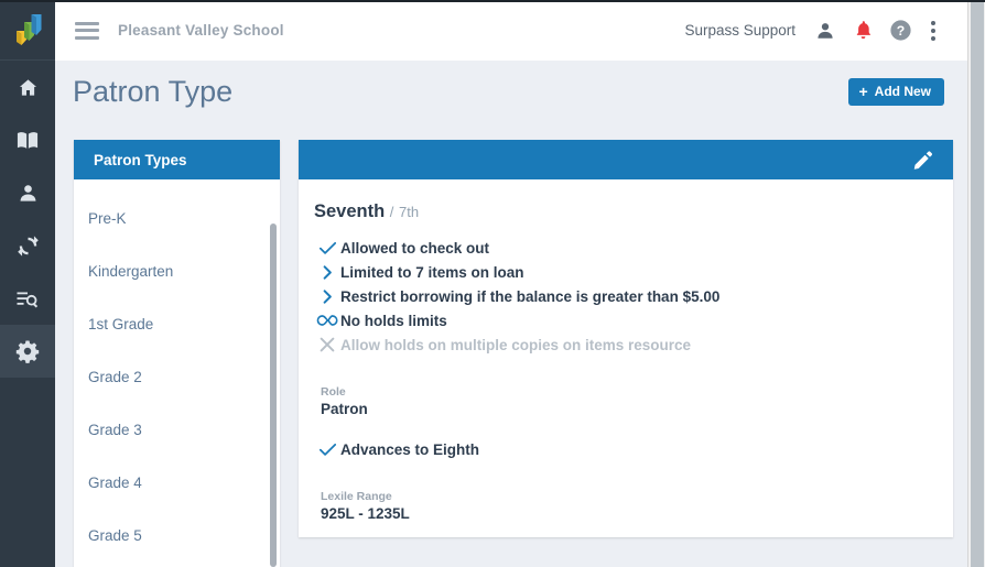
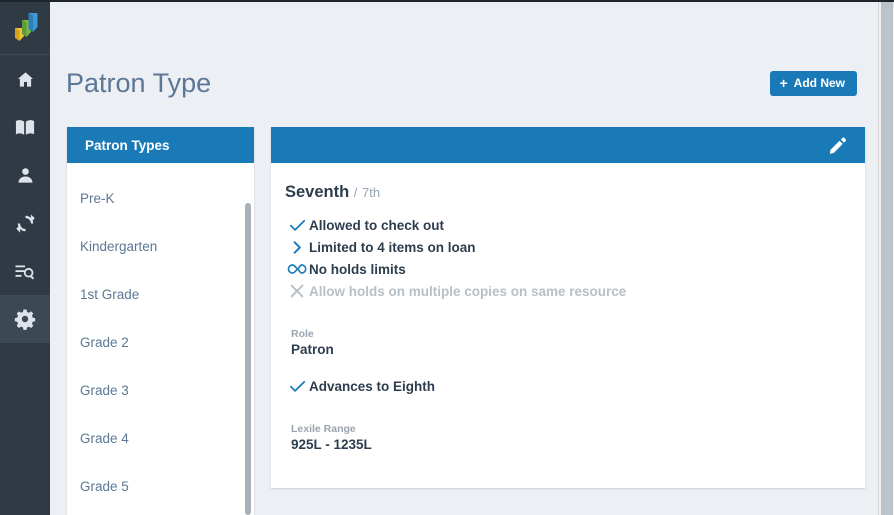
- Pleasant Valley School
- Surpass Support
- ?
  Patron Type
  +
  Add New
  Patron Types
  Pre-K
  Kindergarten
  1st Grade
  Grade 2
  Grade 3
  Grade 4
  Grade 5
  Seventh / 7th
  Allowed to check out
- Limited to 7 items on loan
+ Limited to 4 items on loan
- Restrict borrowing if the balance is greater than $5.00
  No holds limits
- Allow holds on multiple copies on items resource
+ Allow holds on multiple copies on same resource
  Role
  Patron
  Advances to Eighth
  Lexile Range
  925L - 1235L
